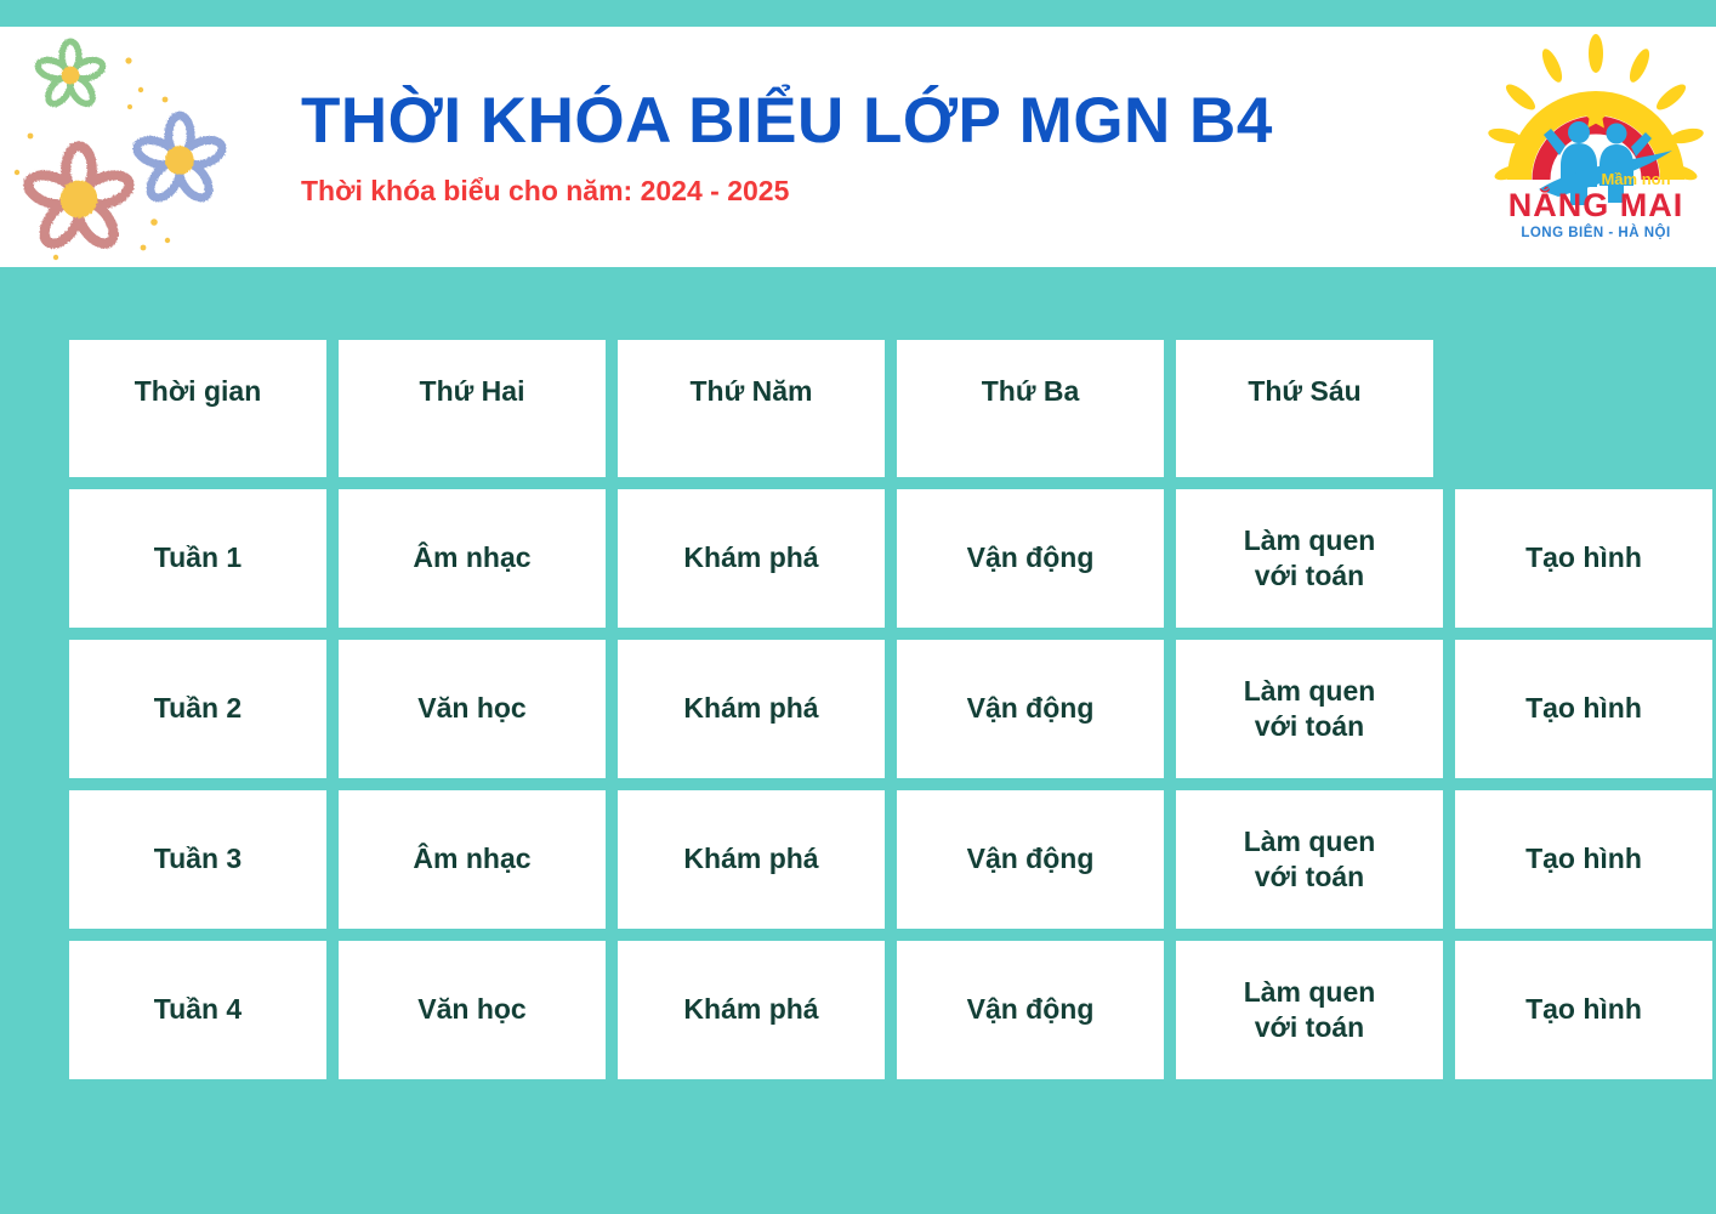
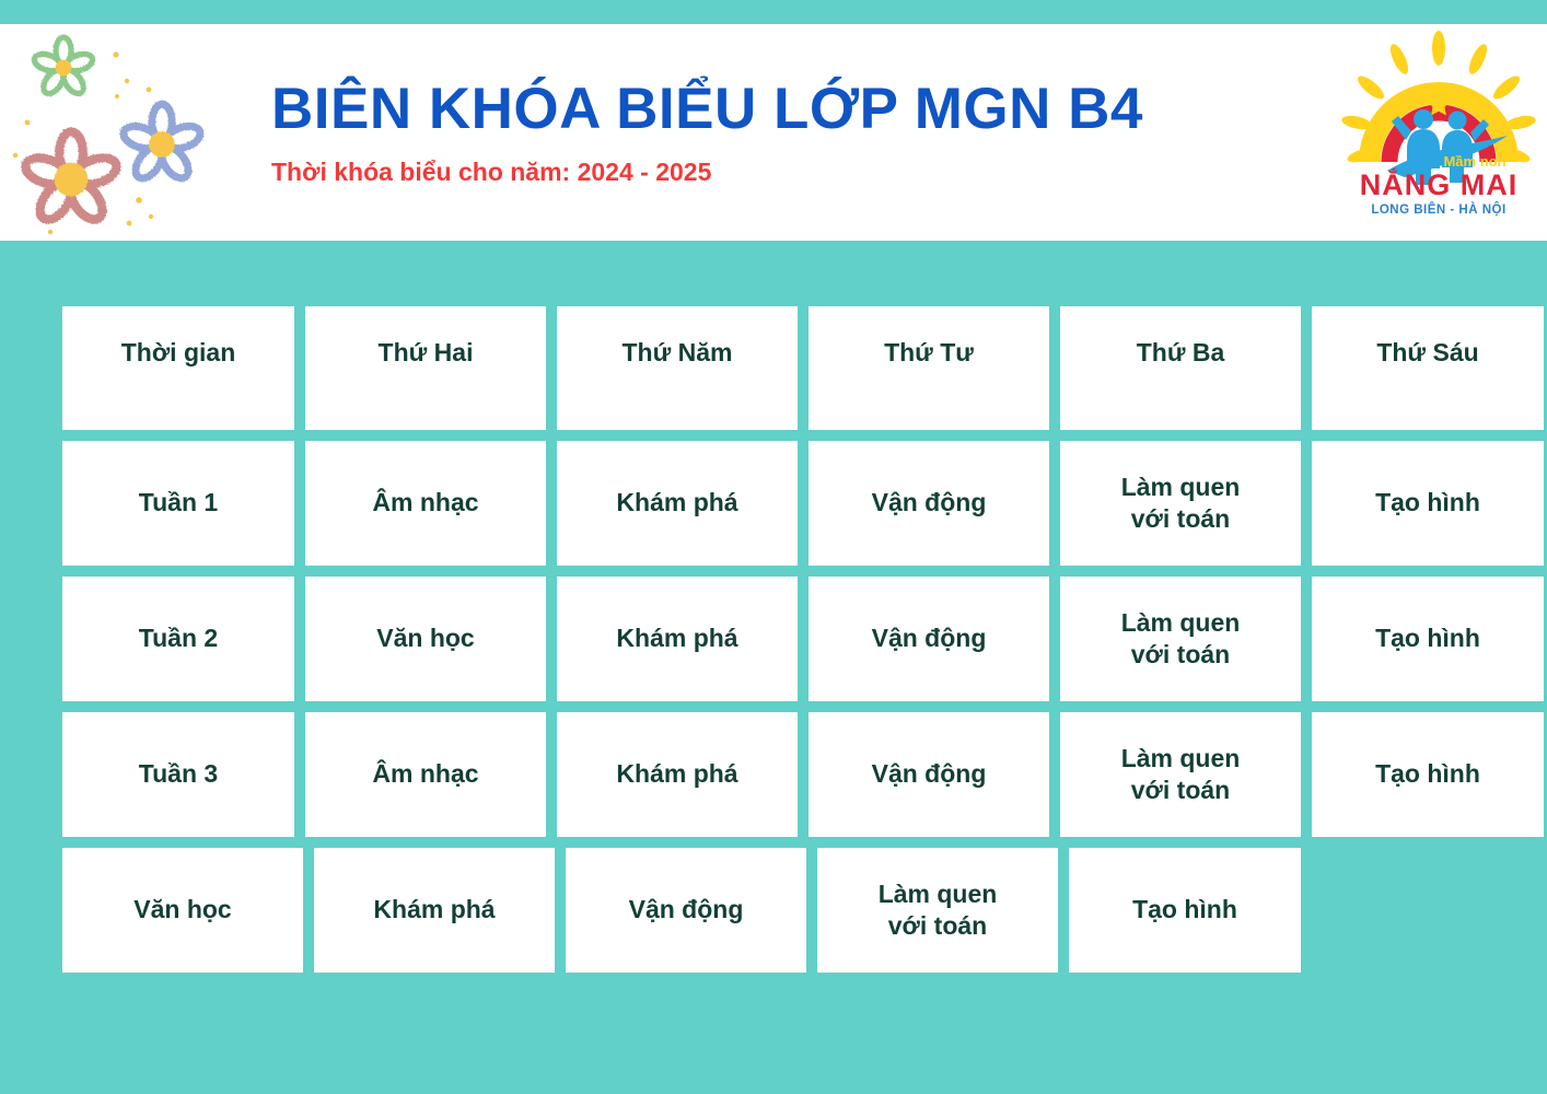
- THỜI KHÓA BIỂU LỚP MGN B4
+ BIÊN KHÓA BIỂU LỚP MGN B4
  Thời khóa biểu cho năm: 2024 - 2025
  Mầm non
  NẮNG MAI
  LONG BIÊN - HÀ NỘI
  Thời gian
  Thứ Hai
  Thứ Năm
+ Thứ Tư
  Thứ Ba
  Thứ Sáu
  Tuần 1
  Âm nhạc
  Khám phá
  Vận động
  Làm quen
  với toán
  Tạo hình
  Tuần 2
  Văn học
  Khám phá
  Vận động
  Làm quen
  với toán
  Tạo hình
  Tuần 3
  Âm nhạc
  Khám phá
  Vận động
  Làm quen
  với toán
  Tạo hình
- Tuần 4
  Văn học
  Khám phá
  Vận động
  Làm quen
  với toán
  Tạo hình
